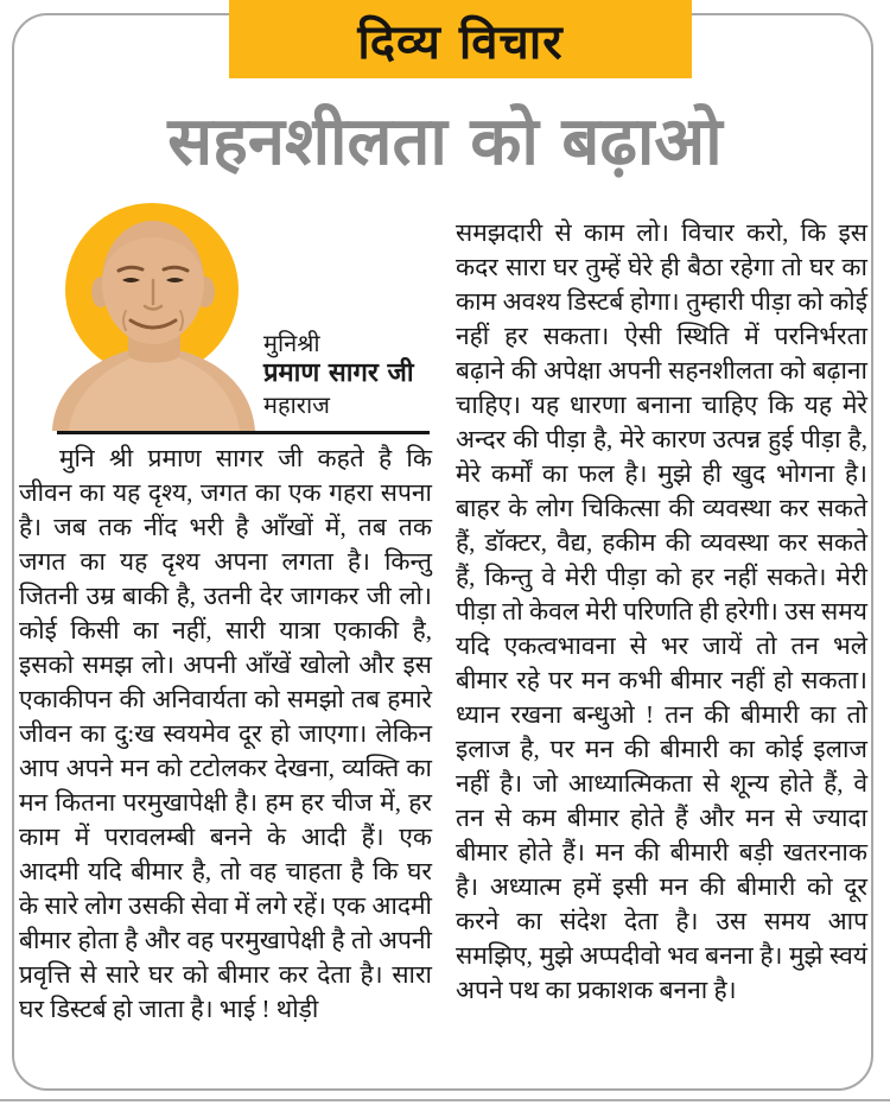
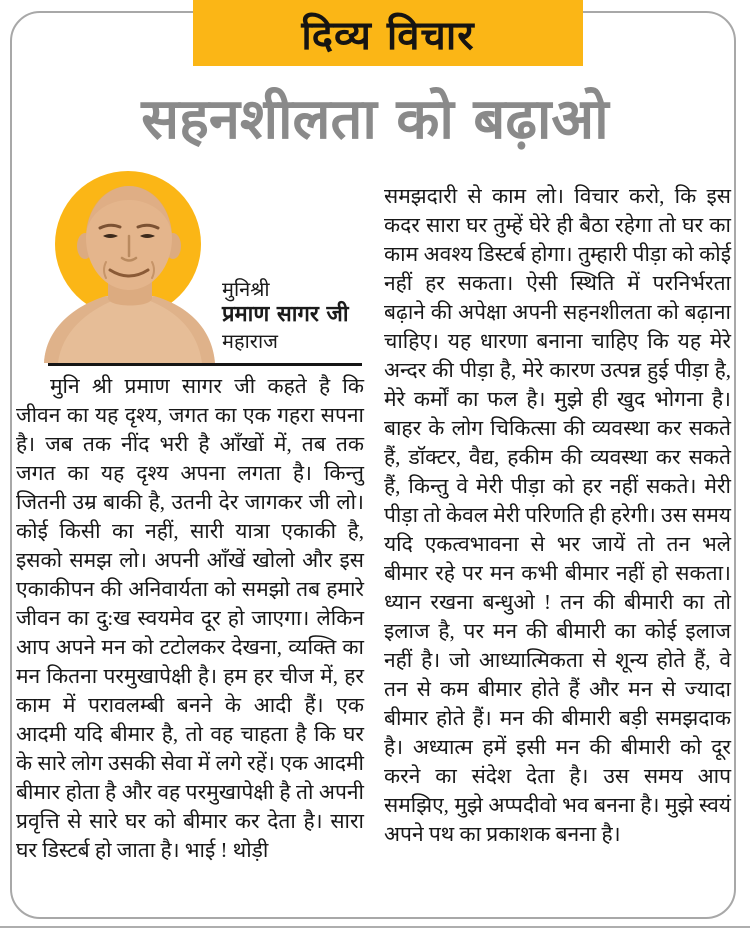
  दिव्य विचार
  सहनशीलता को बढ़ाओ
  मुनिश्री
  प्रमाण सागर जी
  महाराज
  मुनि श्री प्रमाण सागर जी कहते है कि जीवन का यह दृश्य, जगत का एक गहरा सपना है। जब तक नींद भरी है आँखों में, तब तक जगत का यह दृश्य अपना लगता है। किन्तु जितनी उम्र बाकी है, उतनी देर जागकर जी लो। कोई किसी का नहीं, सारी यात्रा एकाकी है, इसको समझ लो। अपनी आँखें खोलो और इस एकाकीपन की अनिवार्यता को समझो तब हमारे जीवन का दु:ख स्वयमेव दूर हो जाएगा। लेकिन आप अपने मन को टटोलकर देखना, व्यक्ति का मन कितना परमुखापेक्षी है। हम हर चीज में, हर काम में परावलम्बी बनने के आदी हैं। एक आदमी यदि बीमार है, तो वह चाहता है कि घर के सारे लोग उसकी सेवा में लगे रहें। एक आदमी बीमार होता है और वह परमुखापेक्षी है तो अपनी प्रवृत्ति से सारे घर को बीमार कर देता है। सारा घर डिस्टर्ब हो जाता है। भाई ! थोड़ी
- समझदारी से काम लो। विचार करो, कि इस कदर सारा घर तुम्हें घेरे ही बैठा रहेगा तो घर का काम अवश्य डिस्टर्ब होगा। तुम्हारी पीड़ा को कोई नहीं हर सकता। ऐसी स्थिति में परनिर्भरता बढ़ाने की अपेक्षा अपनी सहनशीलता को बढ़ाना चाहिए। यह धारणा बनाना चाहिए कि यह मेरे अन्दर की पीड़ा है, मेरे कारण उत्पन्न हुई पीड़ा है, मेरे कर्मों का फल है। मुझे ही खुद भोगना है। बाहर के लोग चिकित्सा की व्यवस्था कर सकते हैं, डॉक्टर, वैद्य, हकीम की व्यवस्था कर सकते हैं, किन्तु वे मेरी पीड़ा को हर नहीं सकते। मेरी पीड़ा तो केवल मेरी परिणति ही हरेगी। उस समय यदि एकत्वभावना से भर जायें तो तन भले बीमार रहे पर मन कभी बीमार नहीं हो सकता। ध्यान रखना बन्धुओ ! तन की बीमारी का तो इलाज है, पर मन की बीमारी का कोई इलाज नहीं है। जो आध्यात्मिकता से शून्य होते हैं, वे तन से कम बीमार होते हैं और मन से ज्यादा बीमार होते हैं। मन की बीमारी बड़ी खतरनाक है। अध्यात्म हमें इसी मन की बीमारी को दूर करने का संदेश देता है। उस समय आप समझिए, मुझे अप्पदीवो भव बनना है। मुझे स्वयं अपने पथ का प्रकाशक बनना है।
+ समझदारी से काम लो। विचार करो, कि इस कदर सारा घर तुम्हें घेरे ही बैठा रहेगा तो घर का काम अवश्य डिस्टर्ब होगा। तुम्हारी पीड़ा को कोई नहीं हर सकता। ऐसी स्थिति में परनिर्भरता बढ़ाने की अपेक्षा अपनी सहनशीलता को बढ़ाना चाहिए। यह धारणा बनाना चाहिए कि यह मेरे अन्दर की पीड़ा है, मेरे कारण उत्पन्न हुई पीड़ा है, मेरे कर्मों का फल है। मुझे ही खुद भोगना है। बाहर के लोग चिकित्सा की व्यवस्था कर सकते हैं, डॉक्टर, वैद्य, हकीम की व्यवस्था कर सकते हैं, किन्तु वे मेरी पीड़ा को हर नहीं सकते। मेरी पीड़ा तो केवल मेरी परिणति ही हरेगी। उस समय यदि एकत्वभावना से भर जायें तो तन भले बीमार रहे पर मन कभी बीमार नहीं हो सकता। ध्यान रखना बन्धुओ ! तन की बीमारी का तो इलाज है, पर मन की बीमारी का कोई इलाज नहीं है। जो आध्यात्मिकता से शून्य होते हैं, वे तन से कम बीमार होते हैं और मन से ज्यादा बीमार होते हैं। मन की बीमारी बड़ी समझदाक है। अध्यात्म हमें इसी मन की बीमारी को दूर करने का संदेश देता है। उस समय आप समझिए, मुझे अप्पदीवो भव बनना है। मुझे स्वयं अपने पथ का प्रकाशक बनना है।
